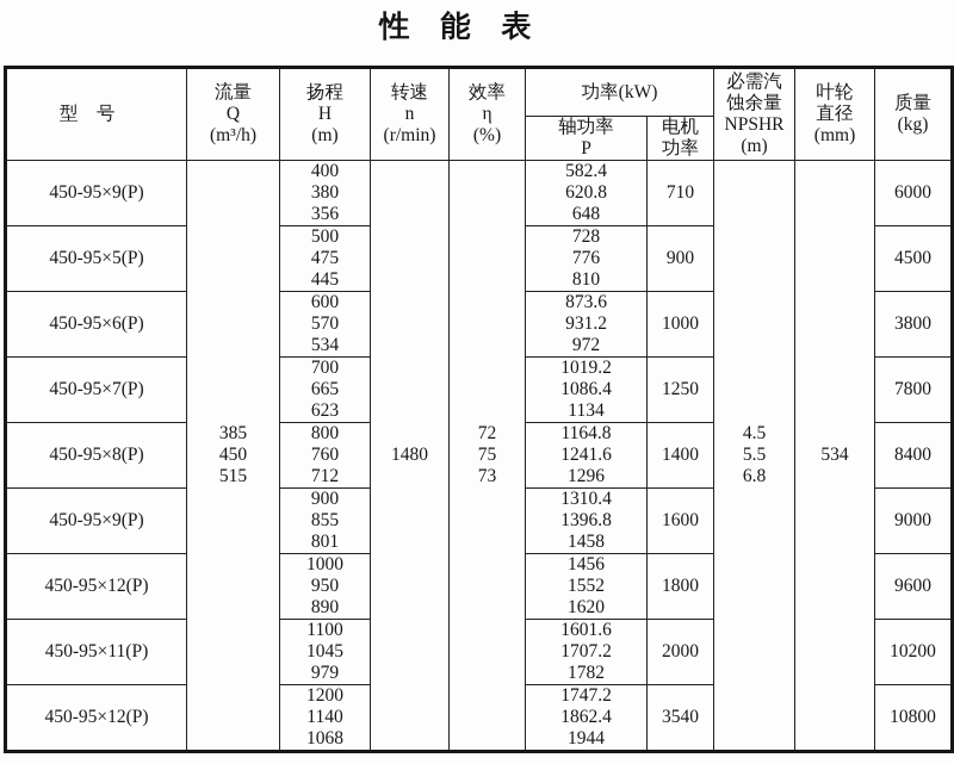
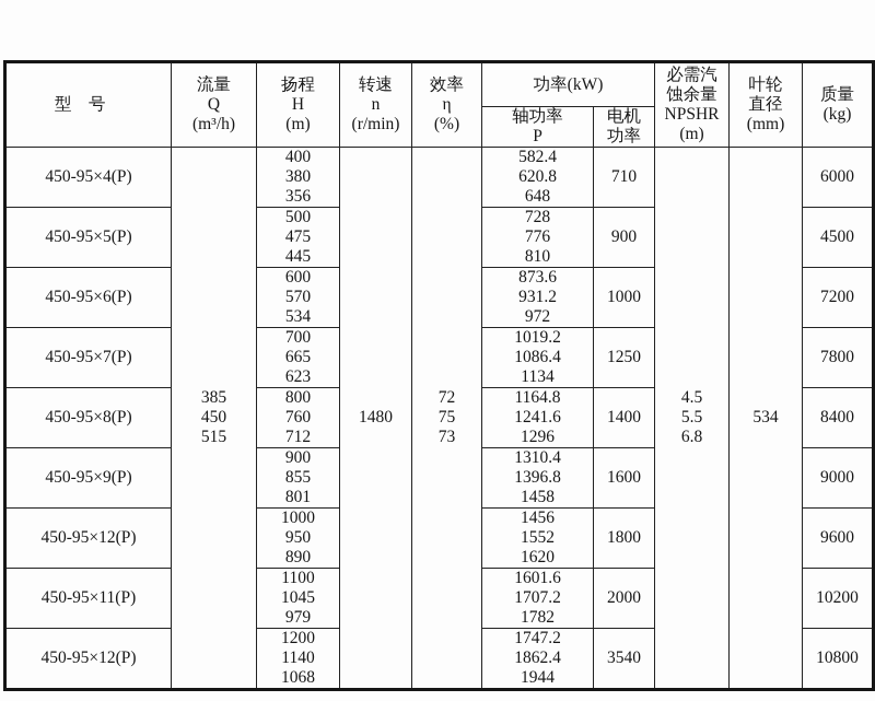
- 性能表
  型号	流量 Q (m³/h)	扬程 H (m)	转速 n (r/min)	效率 η (%)	功率(kW)	必需汽 蚀余量 NPSHR (m)	叶轮 直径 (mm)	质量 (kg)
  轴功率 P	电机 功率
- 450-95×9(P)	385 450 515	400 380 356	1480	72 75 73	582.4 620.8 648	710	4.5 5.5 6.8	534	6000
+ 450-95×4(P)	385 450 515	400 380 356	1480	72 75 73	582.4 620.8 648	710	4.5 5.5 6.8	534	6000
  450-95×5(P)	500 475 445	728 776 810	900	4500
- 450-95×6(P)	600 570 534	873.6 931.2 972	1000	3800
+ 450-95×6(P)	600 570 534	873.6 931.2 972	1000	7200
  450-95×7(P)	700 665 623	1019.2 1086.4 1134	1250	7800
  450-95×8(P)	800 760 712	1164.8 1241.6 1296	1400	8400
  450-95×9(P)	900 855 801	1310.4 1396.8 1458	1600	9000
  450-95×12(P)	1000 950 890	1456 1552 1620	1800	9600
  450-95×11(P)	1100 1045 979	1601.6 1707.2 1782	2000	10200
  450-95×12(P)	1200 1140 1068	1747.2 1862.4 1944	3540	10800
